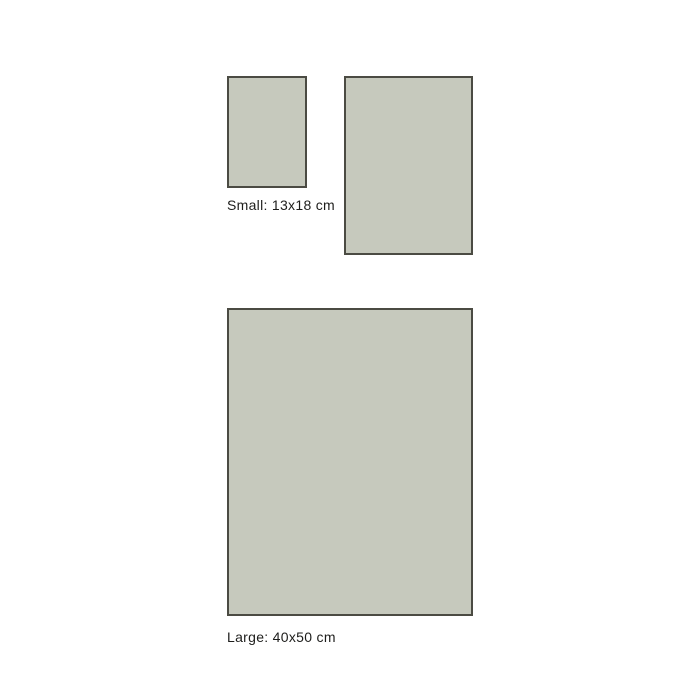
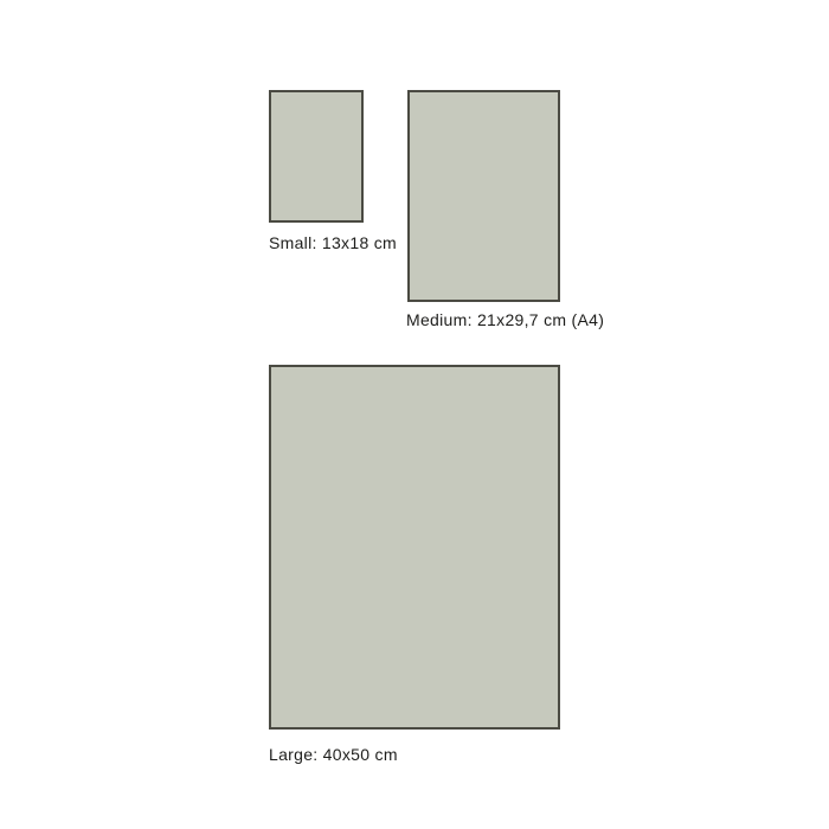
  Small: 13x18 cm
+ Medium: 21x29,7 cm (A4)
  Large: 40x50 cm
